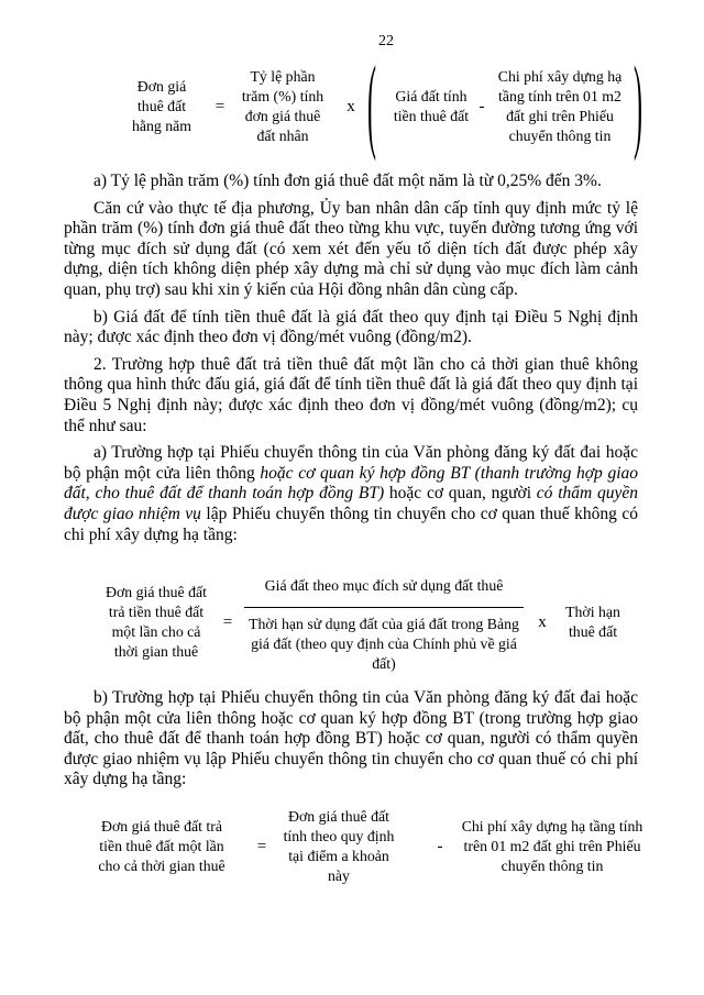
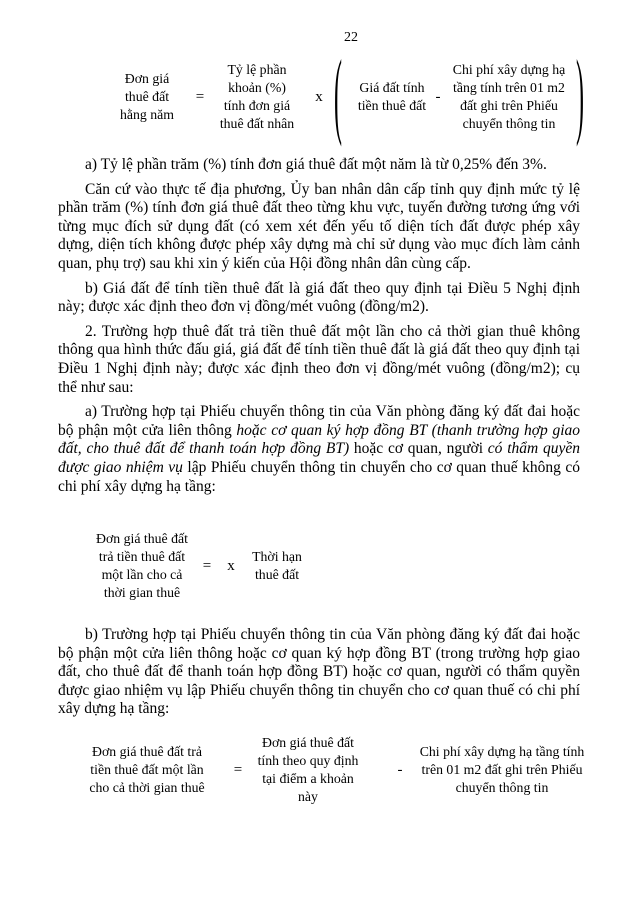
  22
  Đơn giá thuê đất hằng năm
  =
- Tỷ lệ phần trăm (%) tính đơn giá thuê đất nhân
+ Tỷ lệ phần khoản (%) tính đơn giá thuê đất nhân
  x
  (
  Giá đất tính tiền thuê đất
  -
  Chi phí xây dựng hạ tầng tính trên 01 m2 đất ghi trên Phiếu chuyển thông tin
  )
  a) Tỷ lệ phần trăm (%) tính đơn giá thuê đất một năm là từ 0,25% đến 3%.
- Căn cứ vào thực tế địa phương, Ủy ban nhân dân cấp tỉnh quy định mức tỷ lệ phần trăm (%) tính đơn giá thuê đất theo từng khu vực, tuyến đường tương ứng với từng mục đích sử dụng đất (có xem xét đến yếu tố diện tích đất được phép xây dựng, diện tích không diện phép xây dựng mà chỉ sử dụng vào mục đích làm cảnh quan, phụ trợ) sau khi xin ý kiến của Hội đồng nhân dân cùng cấp.
+ Căn cứ vào thực tế địa phương, Ủy ban nhân dân cấp tỉnh quy định mức tỷ lệ phần trăm (%) tính đơn giá thuê đất theo từng khu vực, tuyến đường tương ứng với từng mục đích sử dụng đất (có xem xét đến yếu tố diện tích đất được phép xây dựng, diện tích không được phép xây dựng mà chỉ sử dụng vào mục đích làm cảnh quan, phụ trợ) sau khi xin ý kiến của Hội đồng nhân dân cùng cấp.
  b) Giá đất để tính tiền thuê đất là giá đất theo quy định tại Điều 5 Nghị định này; được xác định theo đơn vị đồng/mét vuông (đồng/m2).
- 2. Trường hợp thuê đất trả tiền thuê đất một lần cho cả thời gian thuê không thông qua hình thức đấu giá, giá đất để tính tiền thuê đất là giá đất theo quy định tại Điều 5 Nghị định này; được xác định theo đơn vị đồng/mét vuông (đồng/m2); cụ thể như sau:
+ 2. Trường hợp thuê đất trả tiền thuê đất một lần cho cả thời gian thuê không thông qua hình thức đấu giá, giá đất để tính tiền thuê đất là giá đất theo quy định tại Điều 1 Nghị định này; được xác định theo đơn vị đồng/mét vuông (đồng/m2); cụ thể như sau:
  a) Trường hợp tại Phiếu chuyển thông tin của Văn phòng đăng ký đất đai hoặc bộ phận một cửa liên thông hoặc cơ quan ký hợp đồng BT (thanh trường hợp giao đất, cho thuê đất để thanh toán hợp đồng BT) hoặc cơ quan, người có thẩm quyền được giao nhiệm vụ lập Phiếu chuyển thông tin chuyển cho cơ quan thuế không có chi phí xây dựng hạ tầng:
  Đơn giá thuê đất trả tiền thuê đất một lần cho cả thời gian thuê
  =
- Giá đất theo mục đích sử dụng đất thuê
- Thời hạn sử dụng đất của giá đất trong Bảng giá đất (theo quy định của Chính phủ về giá đất)
  x
  Thời hạn thuê đất
  b) Trường hợp tại Phiếu chuyển thông tin của Văn phòng đăng ký đất đai hoặc bộ phận một cửa liên thông hoặc cơ quan ký hợp đồng BT (trong trường hợp giao đất, cho thuê đất để thanh toán hợp đồng BT) hoặc cơ quan, người có thẩm quyền được giao nhiệm vụ lập Phiếu chuyển thông tin chuyển cho cơ quan thuế có chi phí xây dựng hạ tầng:
  Đơn giá thuê đất trả tiền thuê đất một lần cho cả thời gian thuê
  =
  Đơn giá thuê đất tính theo quy định tại điểm a khoản này
  -
  Chi phí xây dựng hạ tầng tính trên 01 m2 đất ghi trên Phiếu chuyển thông tin
